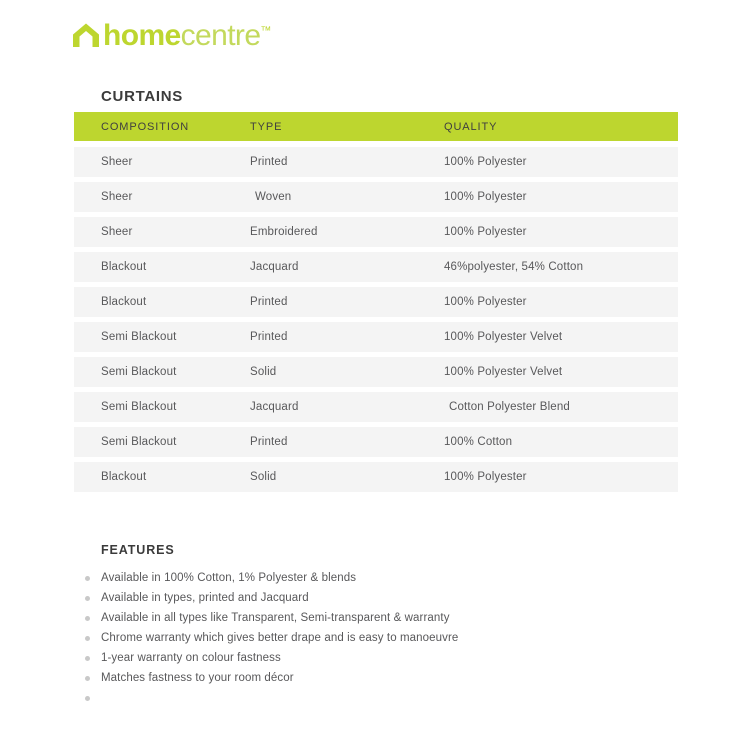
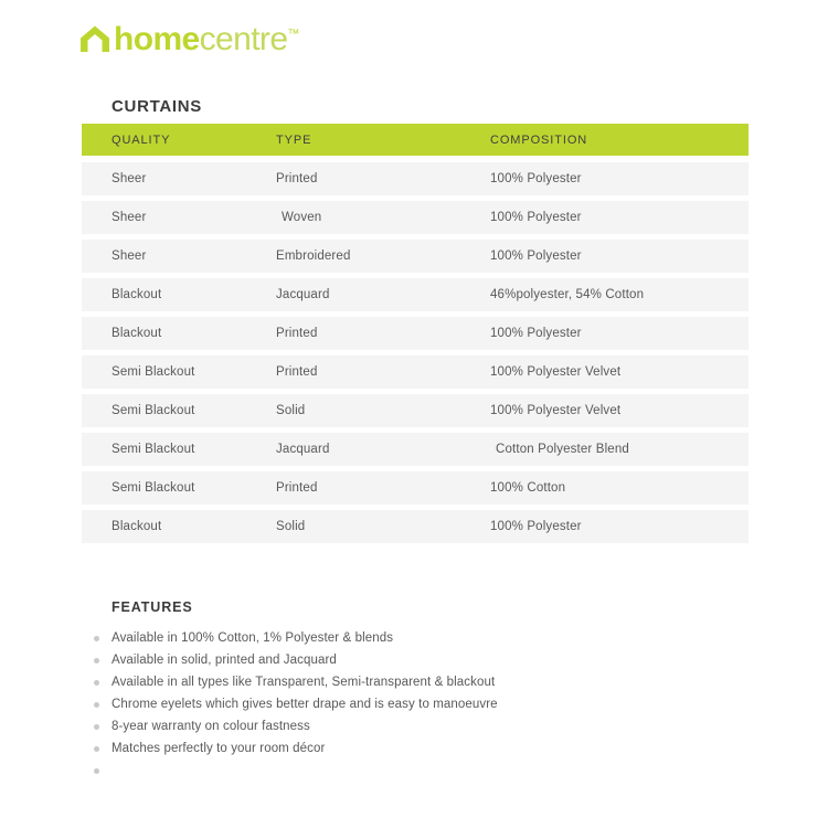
  homecentre™
  CURTAINS
- COMPOSITION
+ QUALITY
  TYPE
- QUALITY
+ COMPOSITION
  Sheer
  Printed
  100% Polyester
  Sheer
  Woven
  100% Polyester
  Sheer
  Embroidered
  100% Polyester
  Blackout
  Jacquard
  46%polyester, 54% Cotton
  Blackout
  Printed
  100% Polyester
  Semi Blackout
  Printed
  100% Polyester Velvet
  Semi Blackout
  Solid
  100% Polyester Velvet
  Semi Blackout
  Jacquard
  Cotton Polyester Blend
  Semi Blackout
  Printed
  100% Cotton
  Blackout
  Solid
  100% Polyester
  FEATURES
  Available in 100% Cotton, 1% Polyester & blends
- Available in types, printed and Jacquard
+ Available in solid, printed and Jacquard
- Available in all types like Transparent, Semi-transparent & warranty
+ Available in all types like Transparent, Semi-transparent & blackout
- Chrome warranty which gives better drape and is easy to manoeuvre
+ Chrome eyelets which gives better drape and is easy to manoeuvre
- 1-year warranty on colour fastness
+ 8-year warranty on colour fastness
- Matches fastness to your room décor
+ Matches perfectly to your room décor
